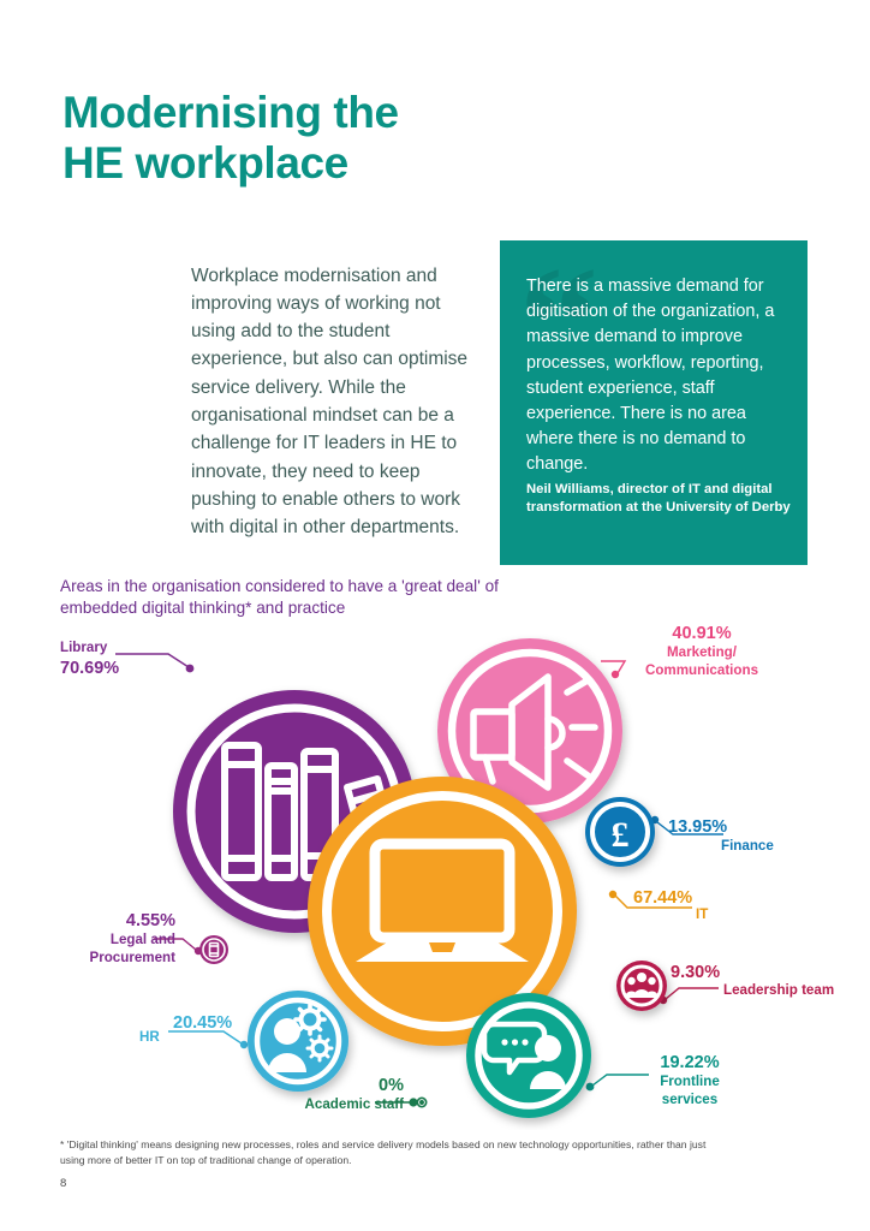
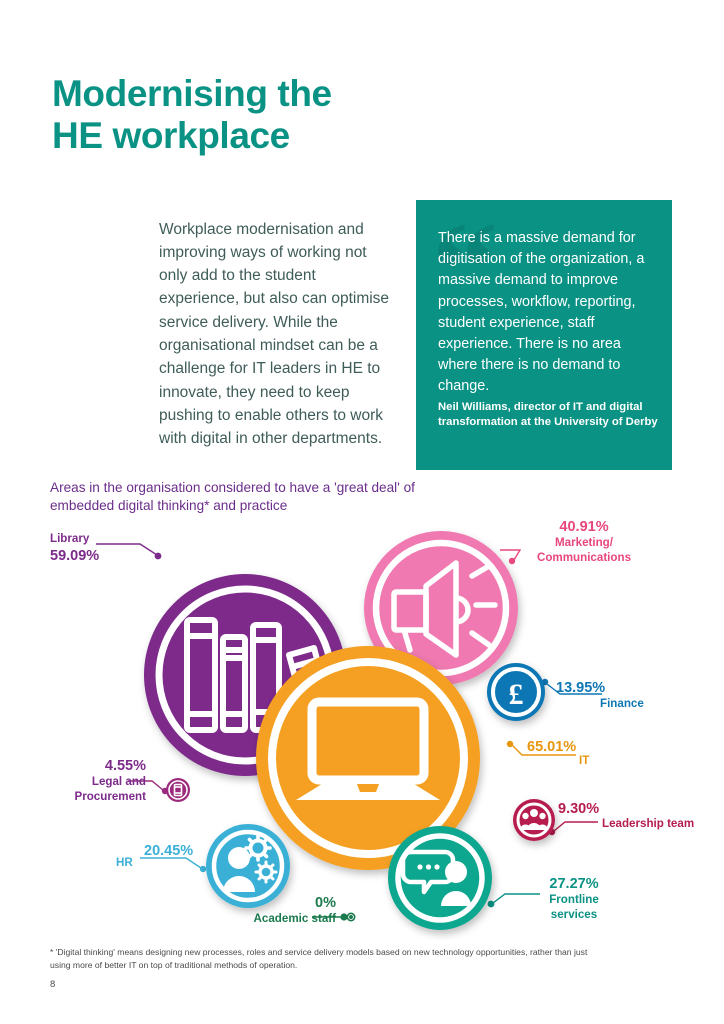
  Modernising the
  HE workplace
- Workplace modernisation and improving ways of working not using add to the student experience, but also can optimise service delivery. While the organisational mindset can be a challenge for IT leaders in HE to innovate, they need to keep pushing to enable others to work with digital in other departments.
+ Workplace modernisation and improving ways of working not only add to the student experience, but also can optimise service delivery. While the organisational mindset can be a challenge for IT leaders in HE to innovate, they need to keep pushing to enable others to work with digital in other departments.
  “
  There is a massive demand for digitisation of the organization, a massive demand to improve processes, workflow, reporting, student experience, staff experience. There is no area where there is no demand to change.
  Neil Williams, director of IT and digital transformation at the University of Derby
  Areas in the organisation considered to have a 'great deal' of embedded digital thinking* and practice
  £
  Library
- 70.69%
+ 59.09%
  40.91%
  Marketing/
  Communications
  13.95%
  Finance
- 67.44%
+ 65.01%
  IT
  9.30%
  Leadership team
- 19.22%
+ 27.27%
  Frontline
  services
  4.55%
  Legal and
  Procurement
  20.45%
  HR
  0%
  Academic staff
- * 'Digital thinking' means designing new processes, roles and service delivery models based on new technology opportunities, rather than just using more of better IT on top of traditional change of operation.
+ * 'Digital thinking' means designing new processes, roles and service delivery models based on new technology opportunities, rather than just using more of better IT on top of traditional methods of operation.
  8
